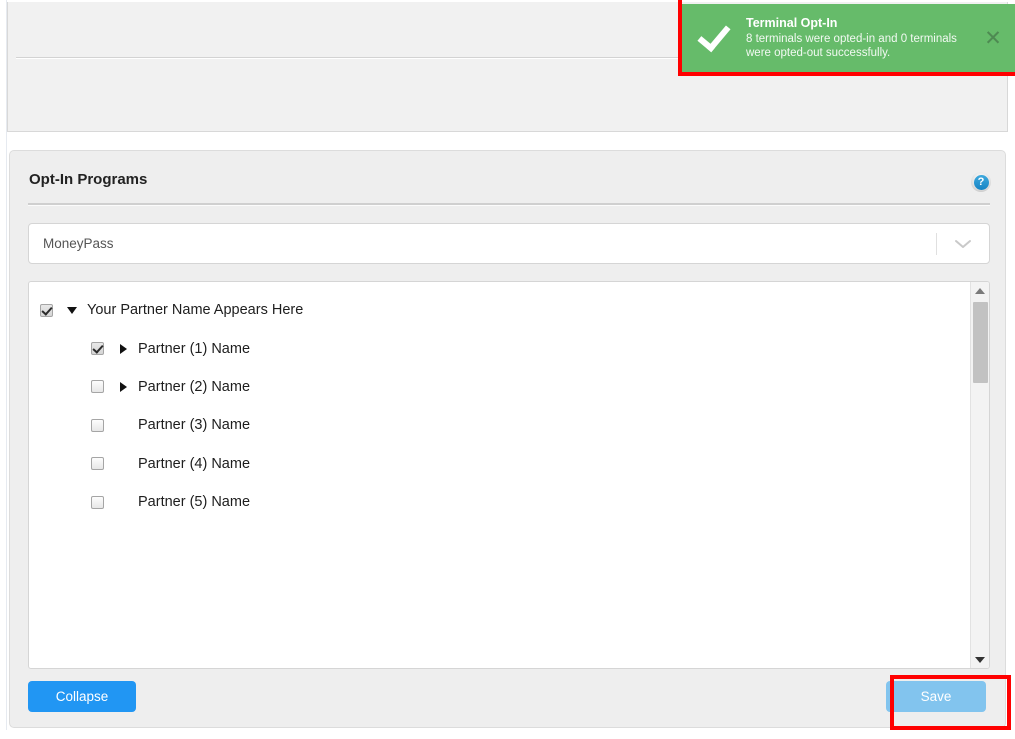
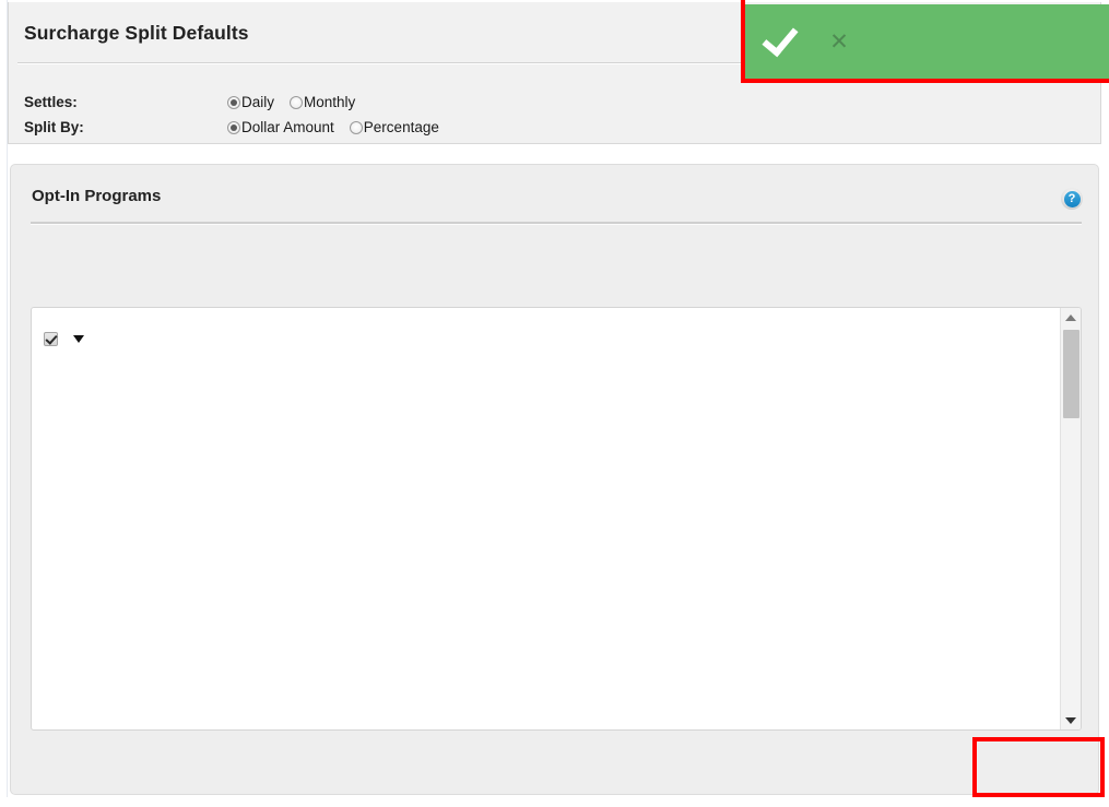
+ Surcharge Split Defaults
+ Settles:
+ Daily
+ Monthly
+ Split By:
+ Dollar Amount
+ Percentage
  Opt-In Programs
  ?
- MoneyPass
- Your Partner Name Appears Here
- Partner (1) Name
- Partner (2) Name
- Partner (3) Name
- Partner (4) Name
- Partner (5) Name
- Collapse
- Save
- Terminal Opt-In
- 8 terminals were opted-in and 0 terminals were opted-out successfully.
  ✕
